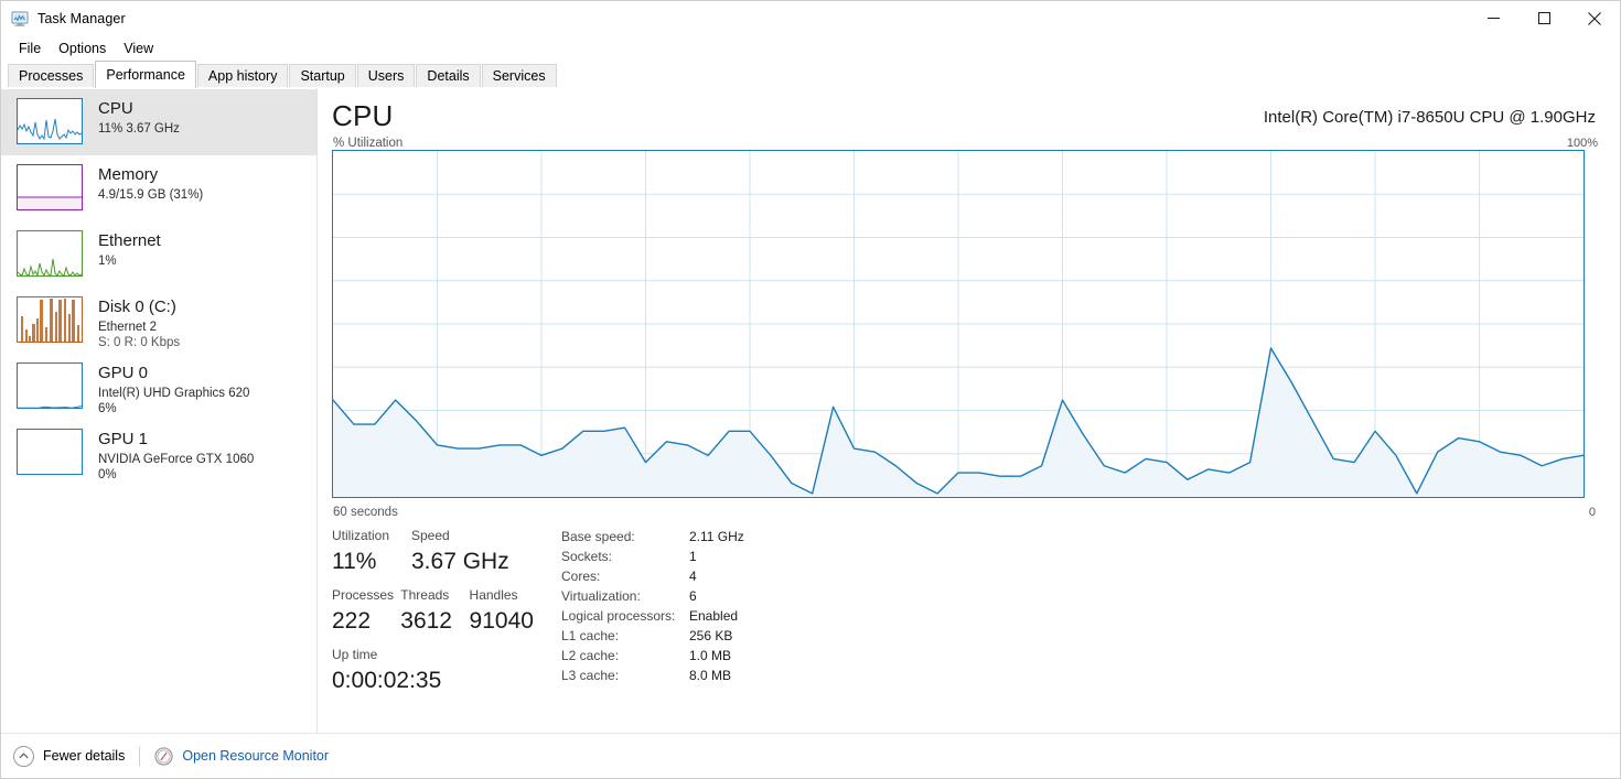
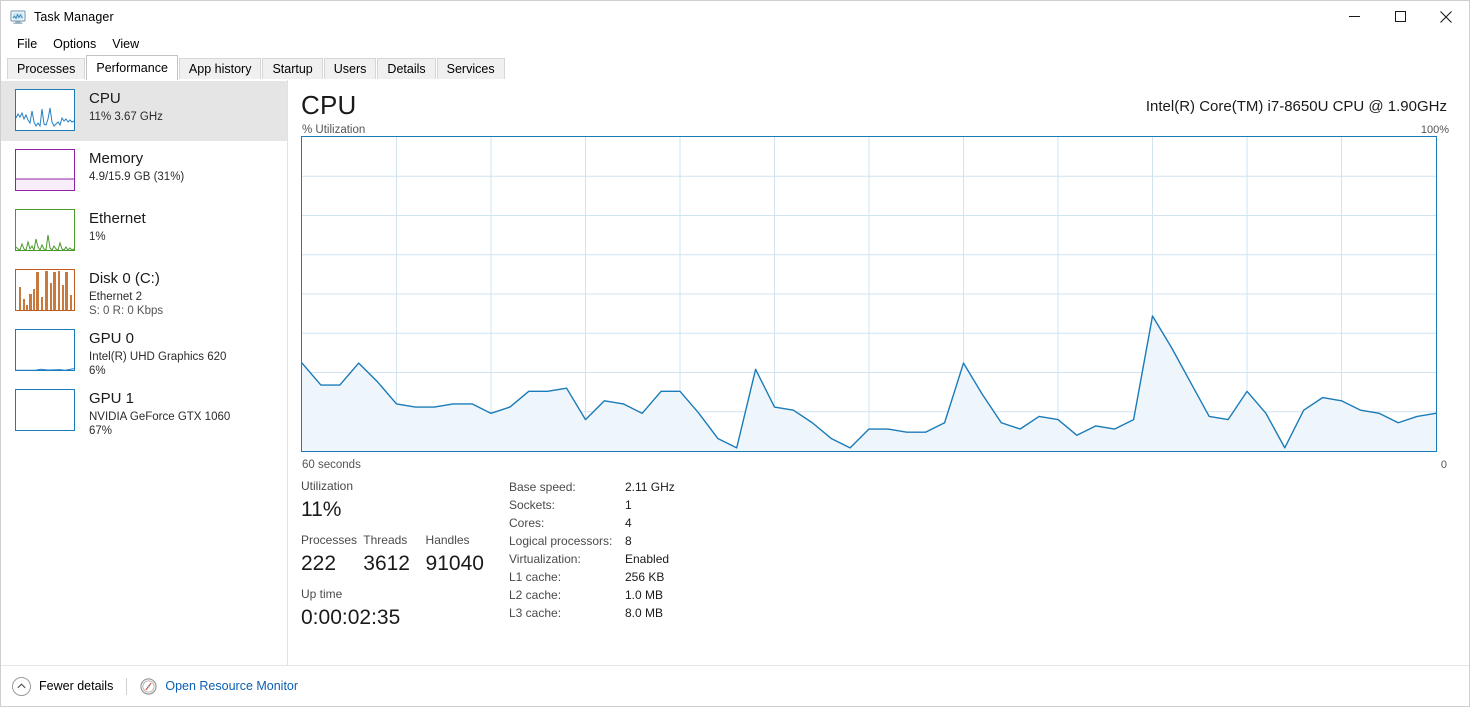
  Task Manager
  File
  Options
  View
  Processes
  Performance
  App history
  Startup
  Users
  Details
  Services
  CPU
  11% 3.67 GHz
  Memory
  4.9/15.9 GB (31%)
  Ethernet
  1%
  Disk 0 (C:)
  Ethernet 2
  S: 0 R: 0 Kbps
  GPU 0
  Intel(R) UHD Graphics 620
  6%
  GPU 1
  NVIDIA GeForce GTX 1060
- 0%
+ 67%
  CPU
  Intel(R) Core(TM) i7-8650U CPU @ 1.90GHz
  % Utilization
  100%
  60 seconds
  0
  Utilization
  11%
- Speed
- 3.67 GHz
  Processes
  222
  Threads
  3612
  Handles
  91040
  Up time
  0:00:02:35
  Base speed:
  2.11 GHz
  Sockets:
  1
  Cores:
  4
- Virtualization:
+ Logical processors:
- 6
+ 8
- Logical processors:
+ Virtualization:
  Enabled
  L1 cache:
  256 KB
  L2 cache:
  1.0 MB
  L3 cache:
  8.0 MB
  Fewer details
  Open Resource Monitor
